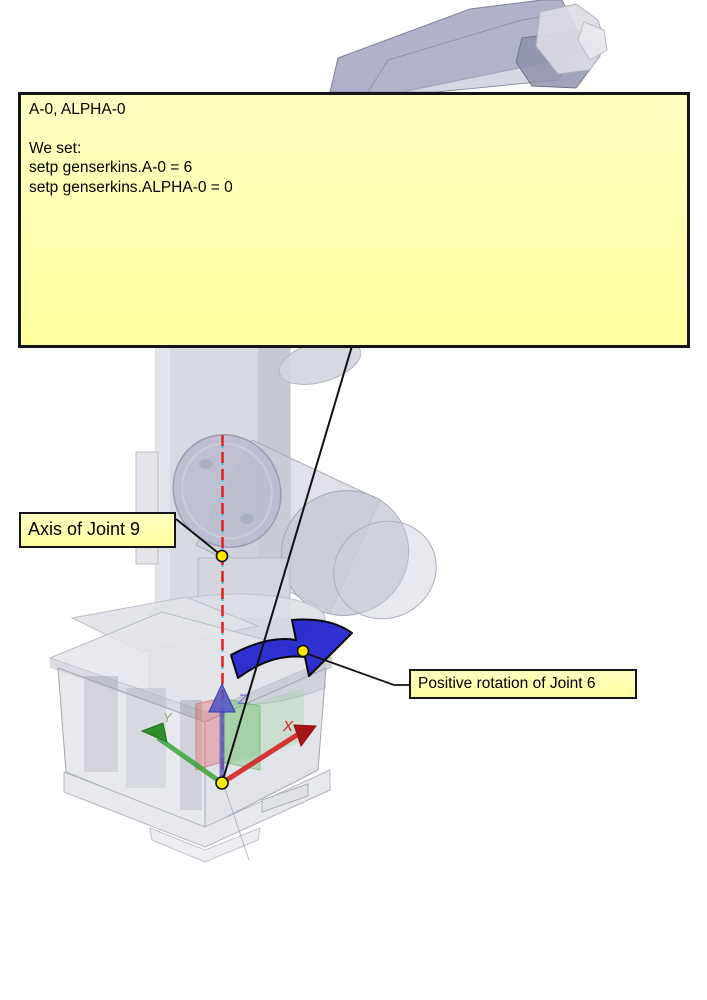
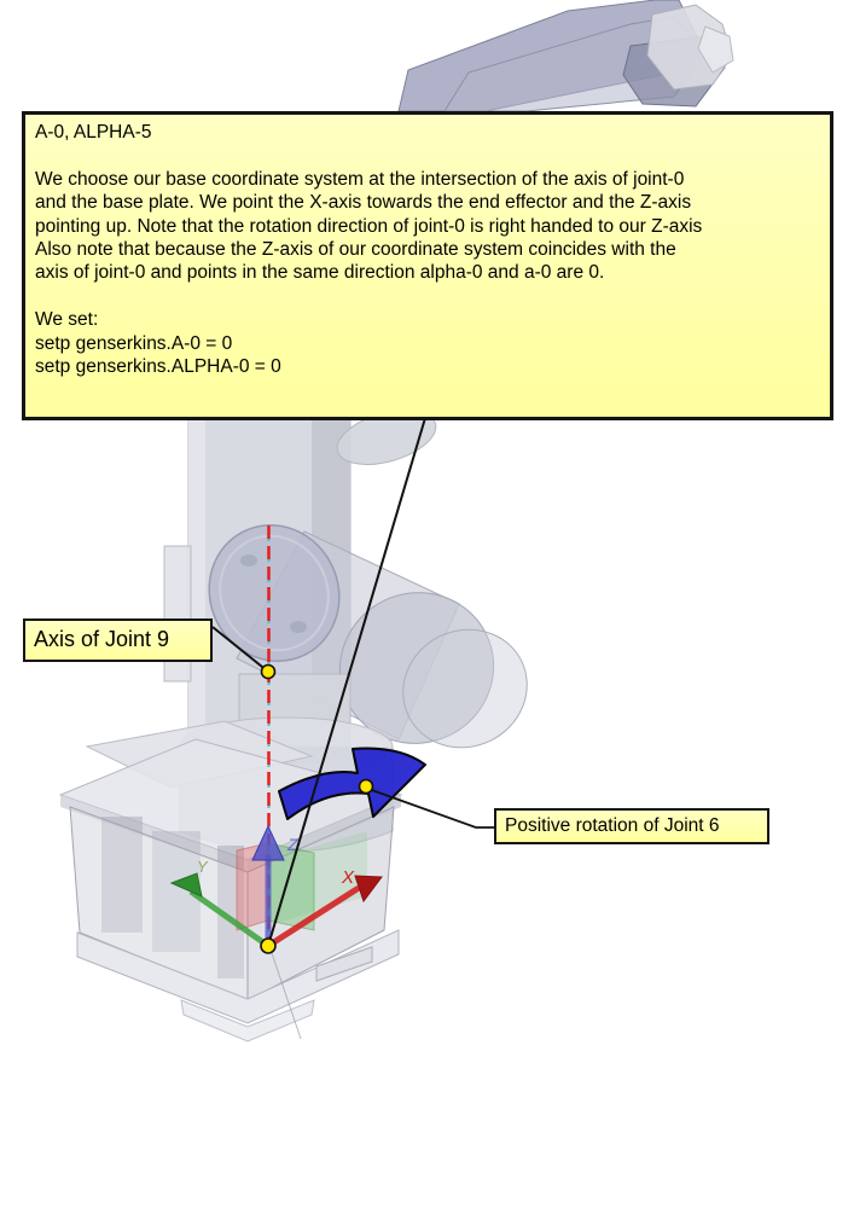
  X
  Y
  Z
- A-0, ALPHA-0
+ A-0, ALPHA-5
+ We choose our base coordinate system at the intersection of the axis of joint-0
+ and the base plate. We point the X-axis towards the end effector and the Z-axis
+ pointing up. Note that the rotation direction of joint-0 is right handed to our Z-axis
+ Also note that because the Z-axis of our coordinate system coincides with the
+ axis of joint-0 and points in the same direction alpha-0 and a-0 are 0.
  We set:
- setp genserkins.A-0 = 6
+ setp genserkins.A-0 = 0
  setp genserkins.ALPHA-0 = 0
  Axis of Joint 9
  Positive rotation of Joint 6
